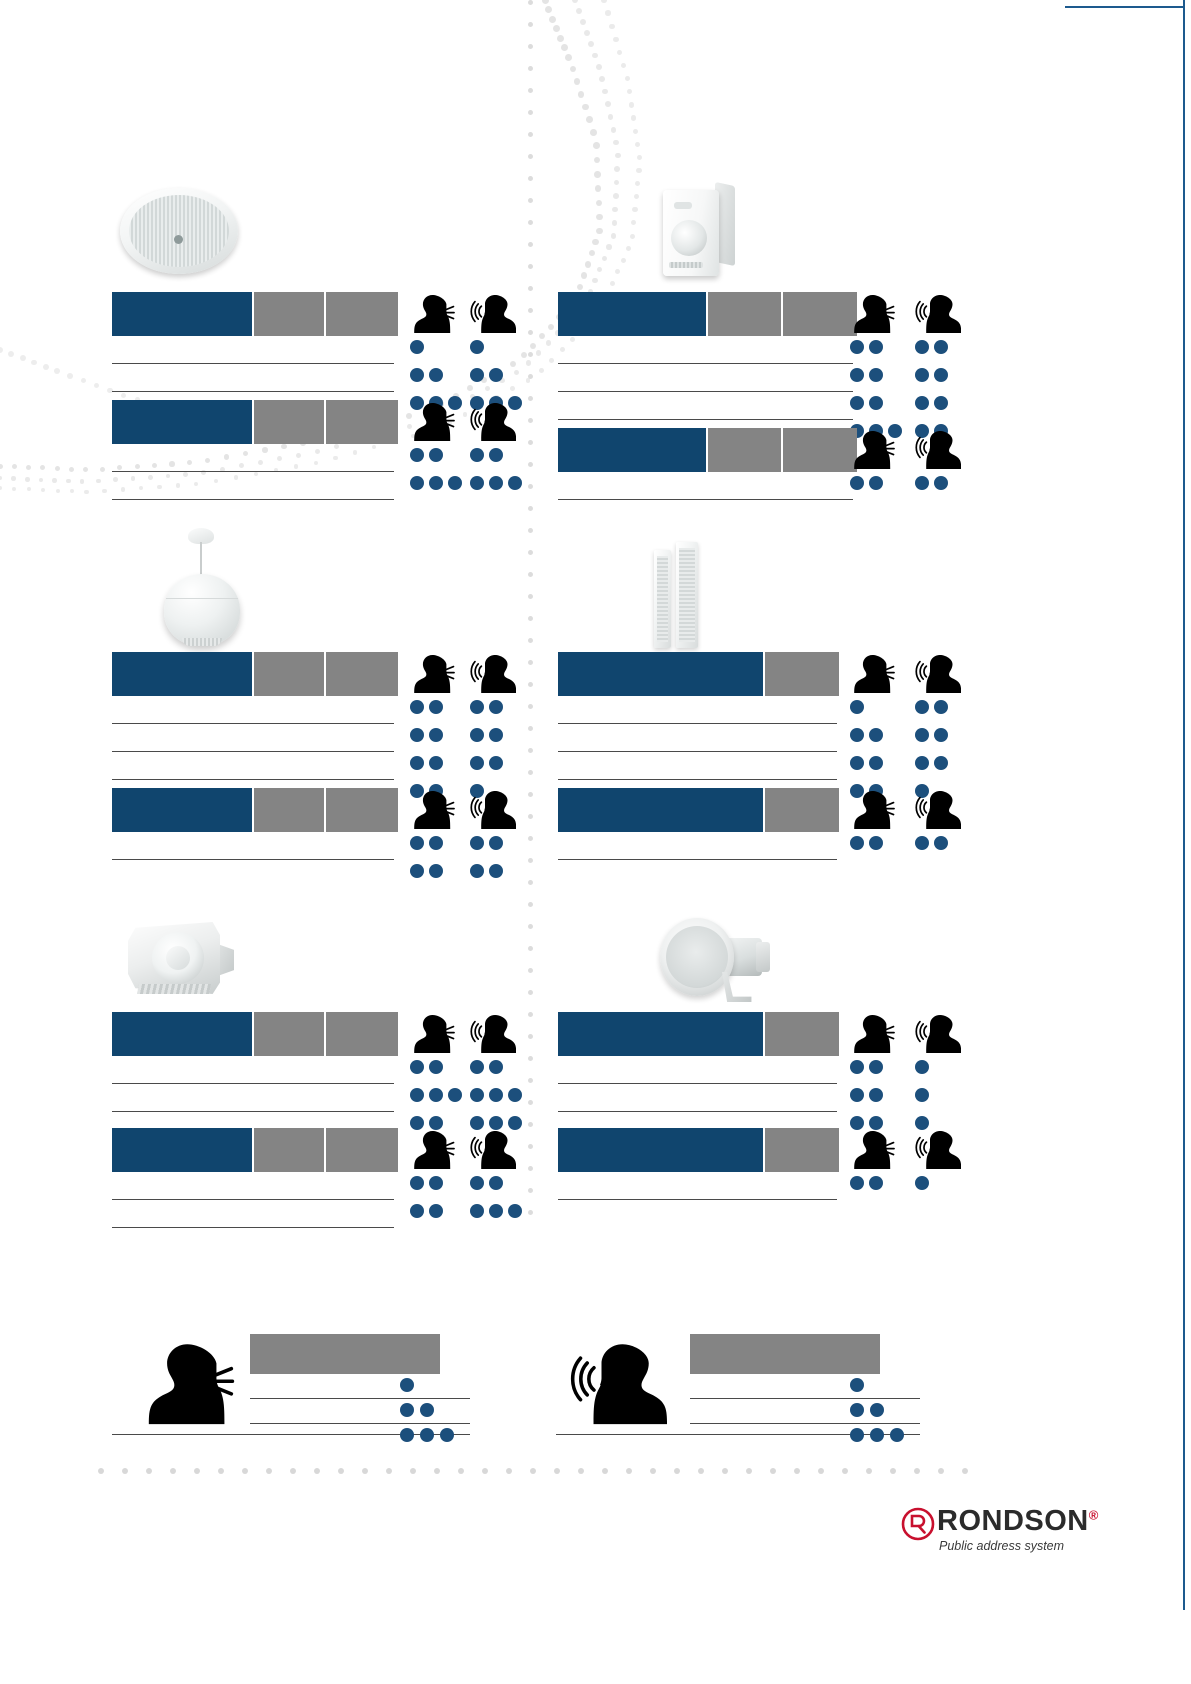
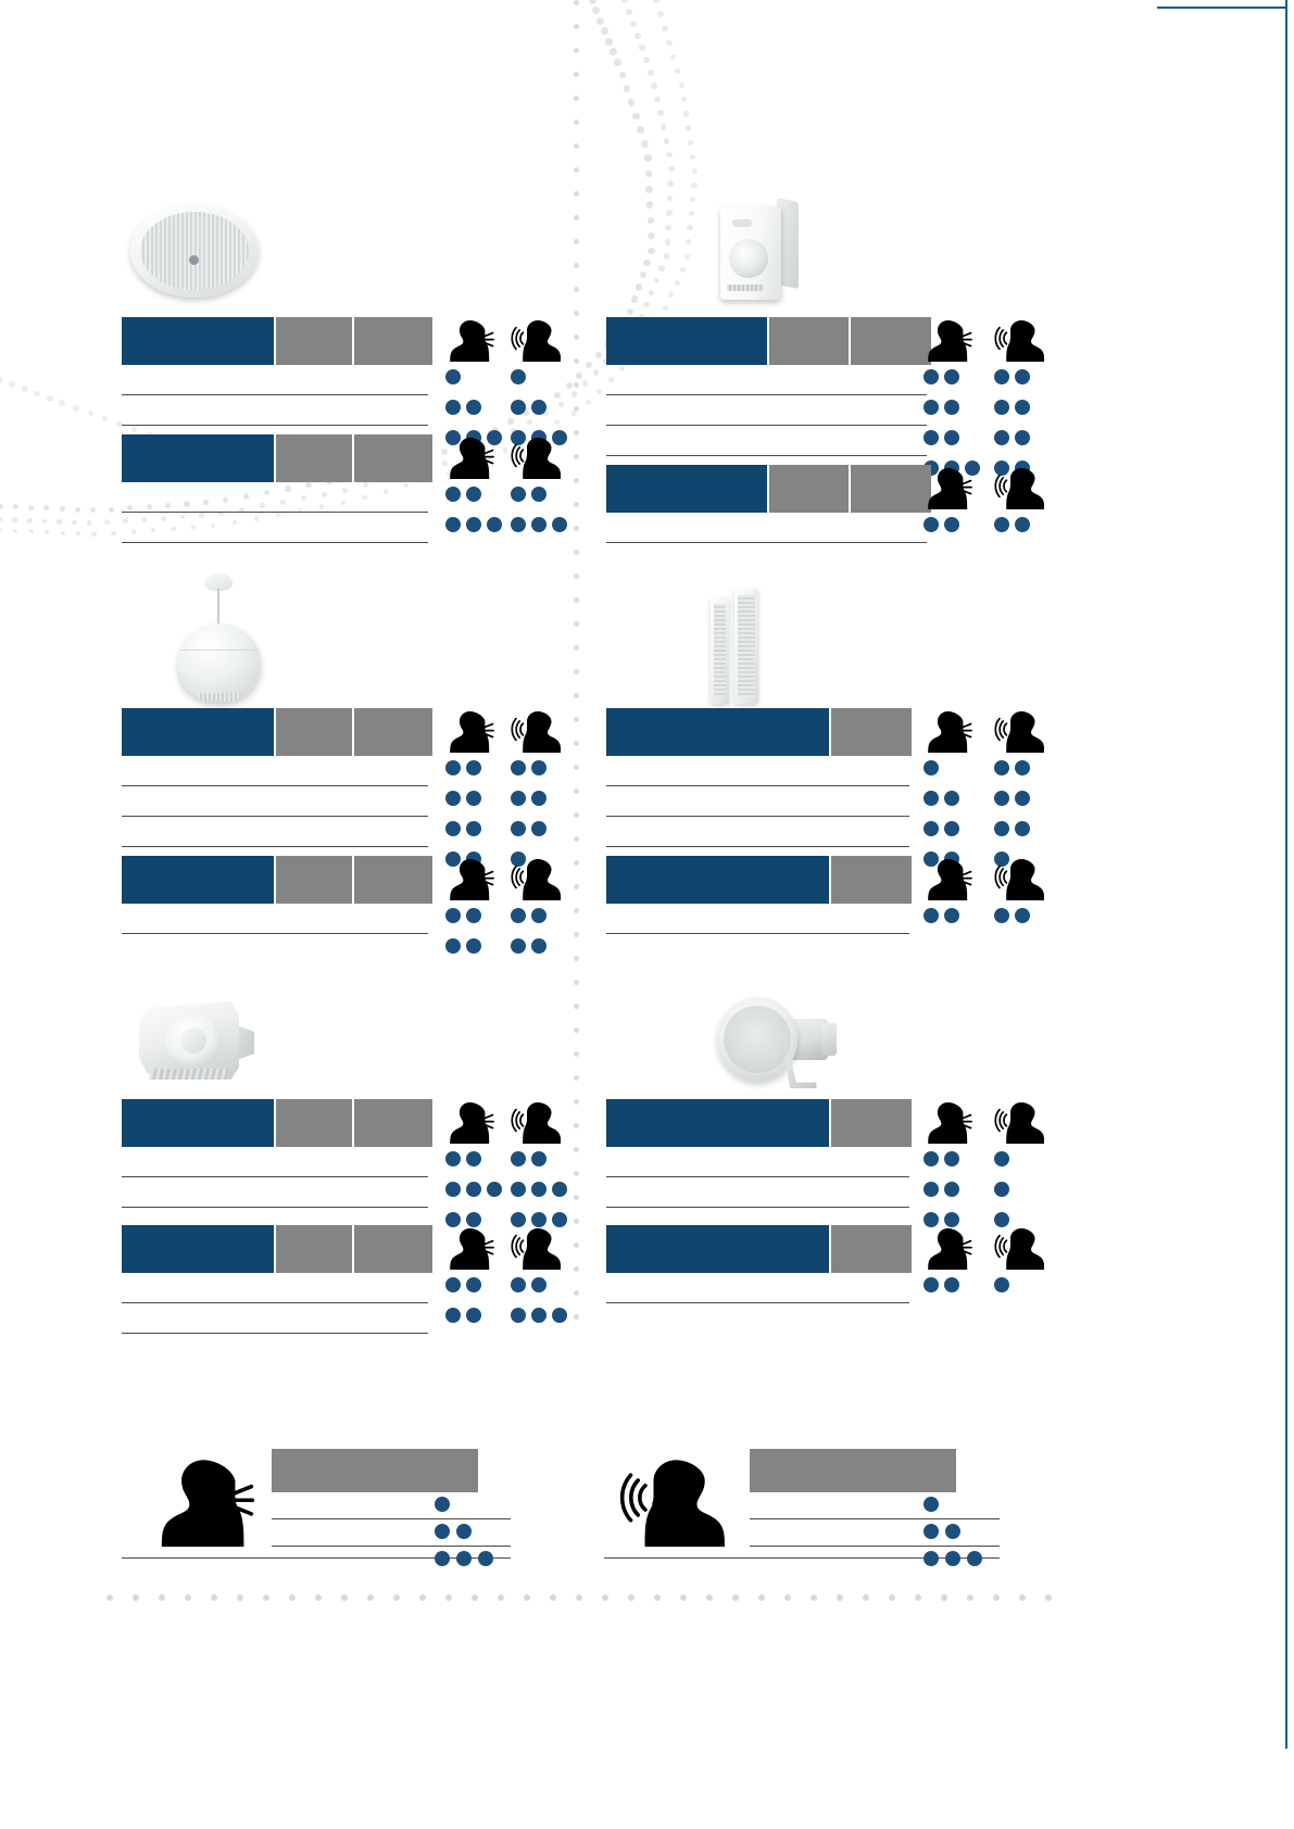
- RONDSON®
- Public address system
